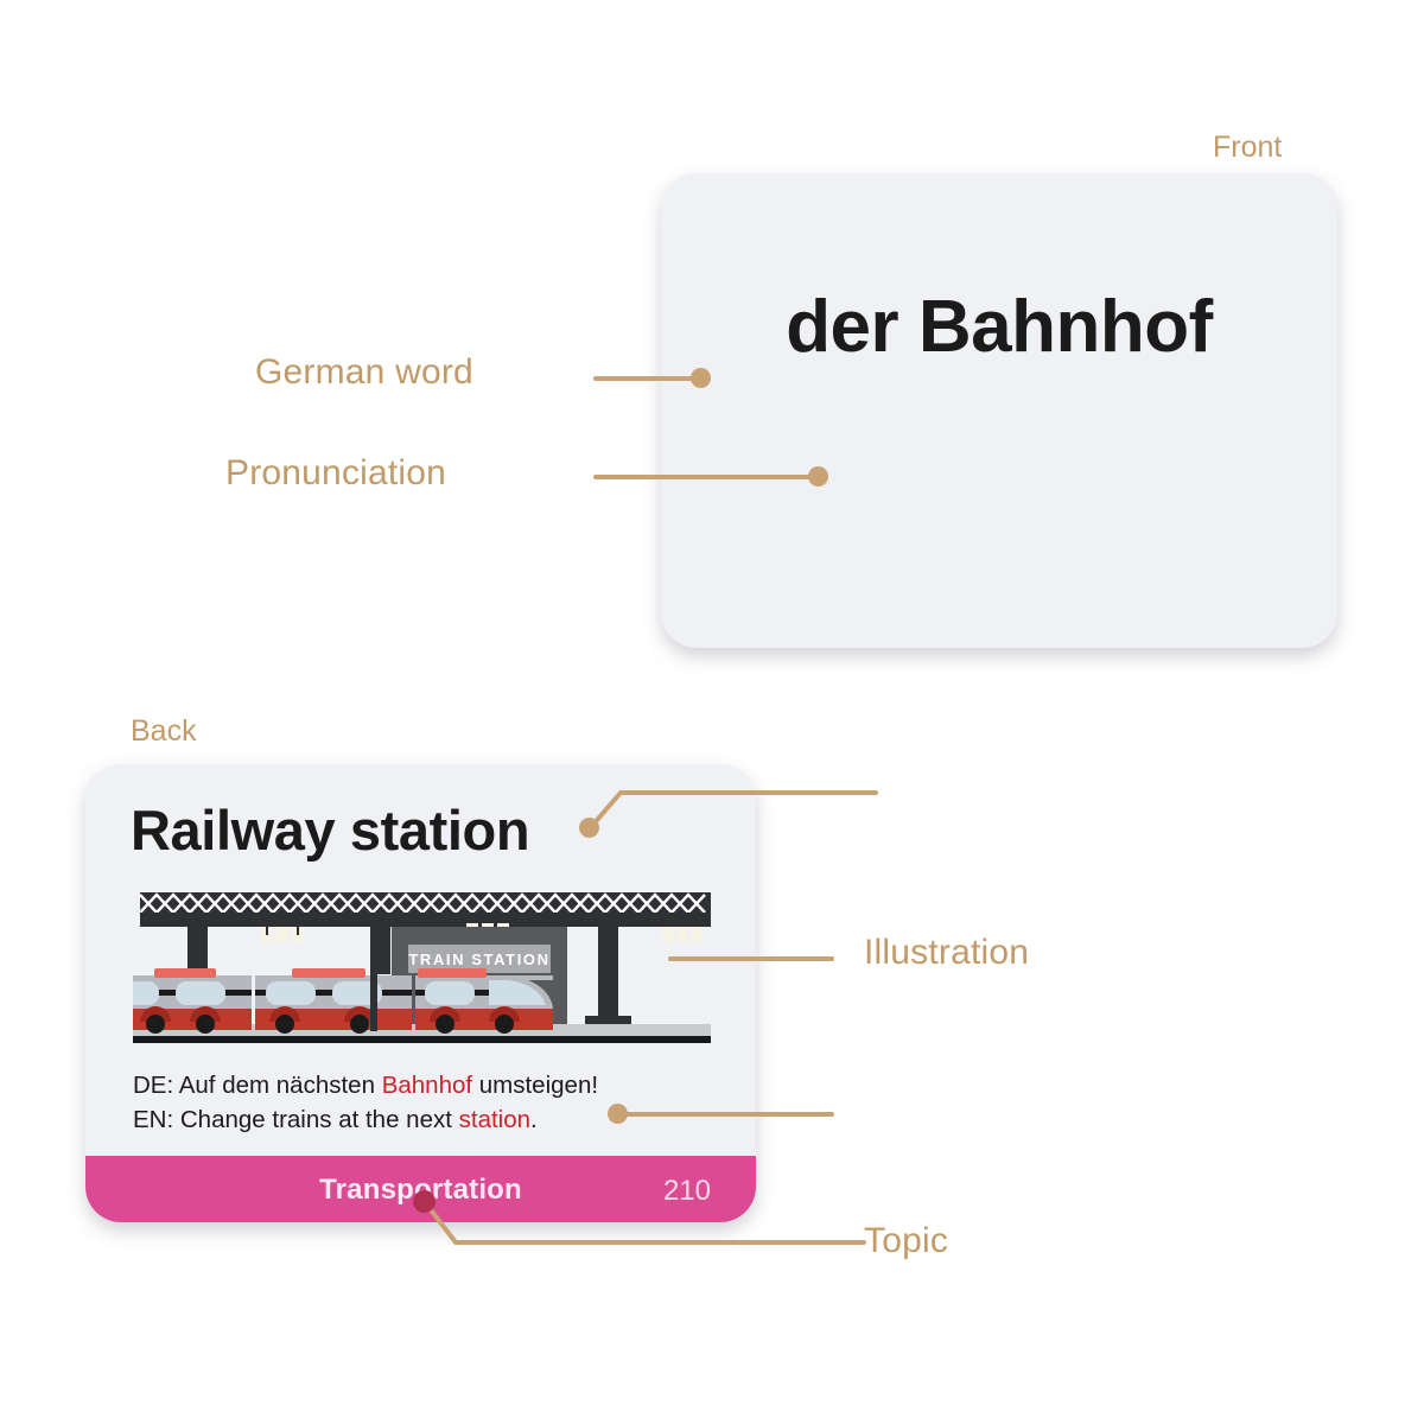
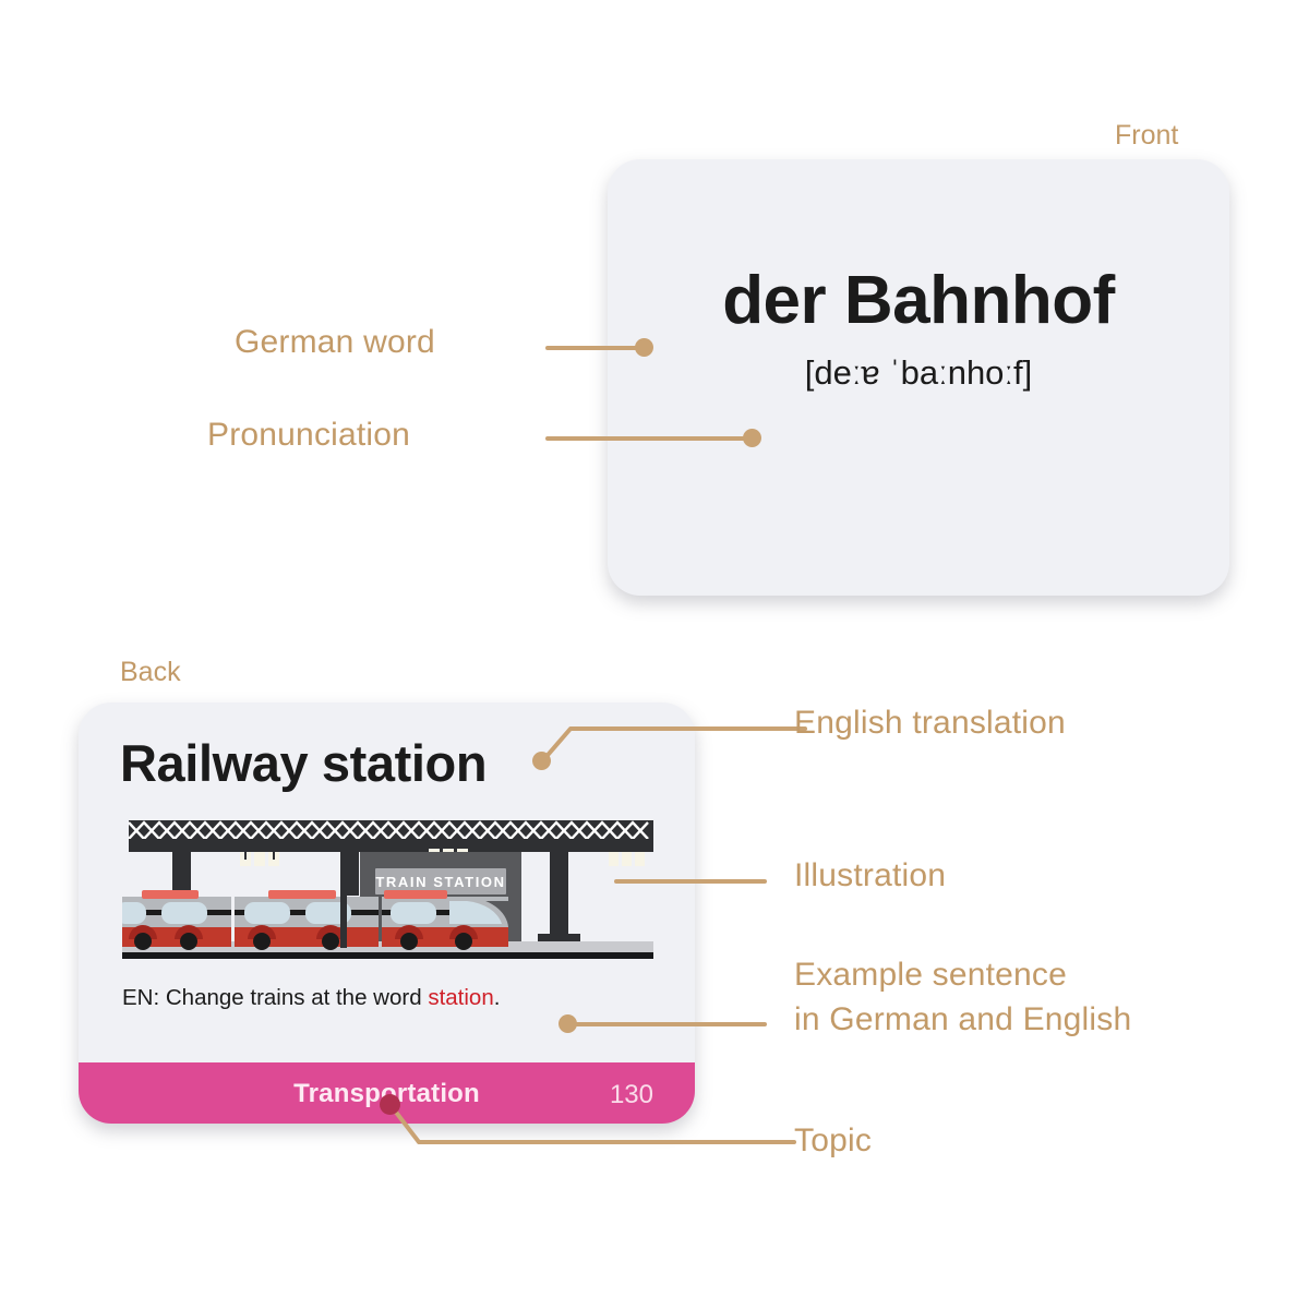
  Front
  Back
  der Bahnhof
+ [deːɐ ˈbaːnhoːf]
  German word
  Pronunciation
  Railway station
  TRAIN STATION
- DE: Auf dem nächsten Bahnhof umsteigen!
- EN: Change trains at the next station.
+ EN: Change trains at the word station.
  Transprtation
- 210
+ 130
+ English translation
  Illustration
+ Example sentence
+ in German and English
  Topic
